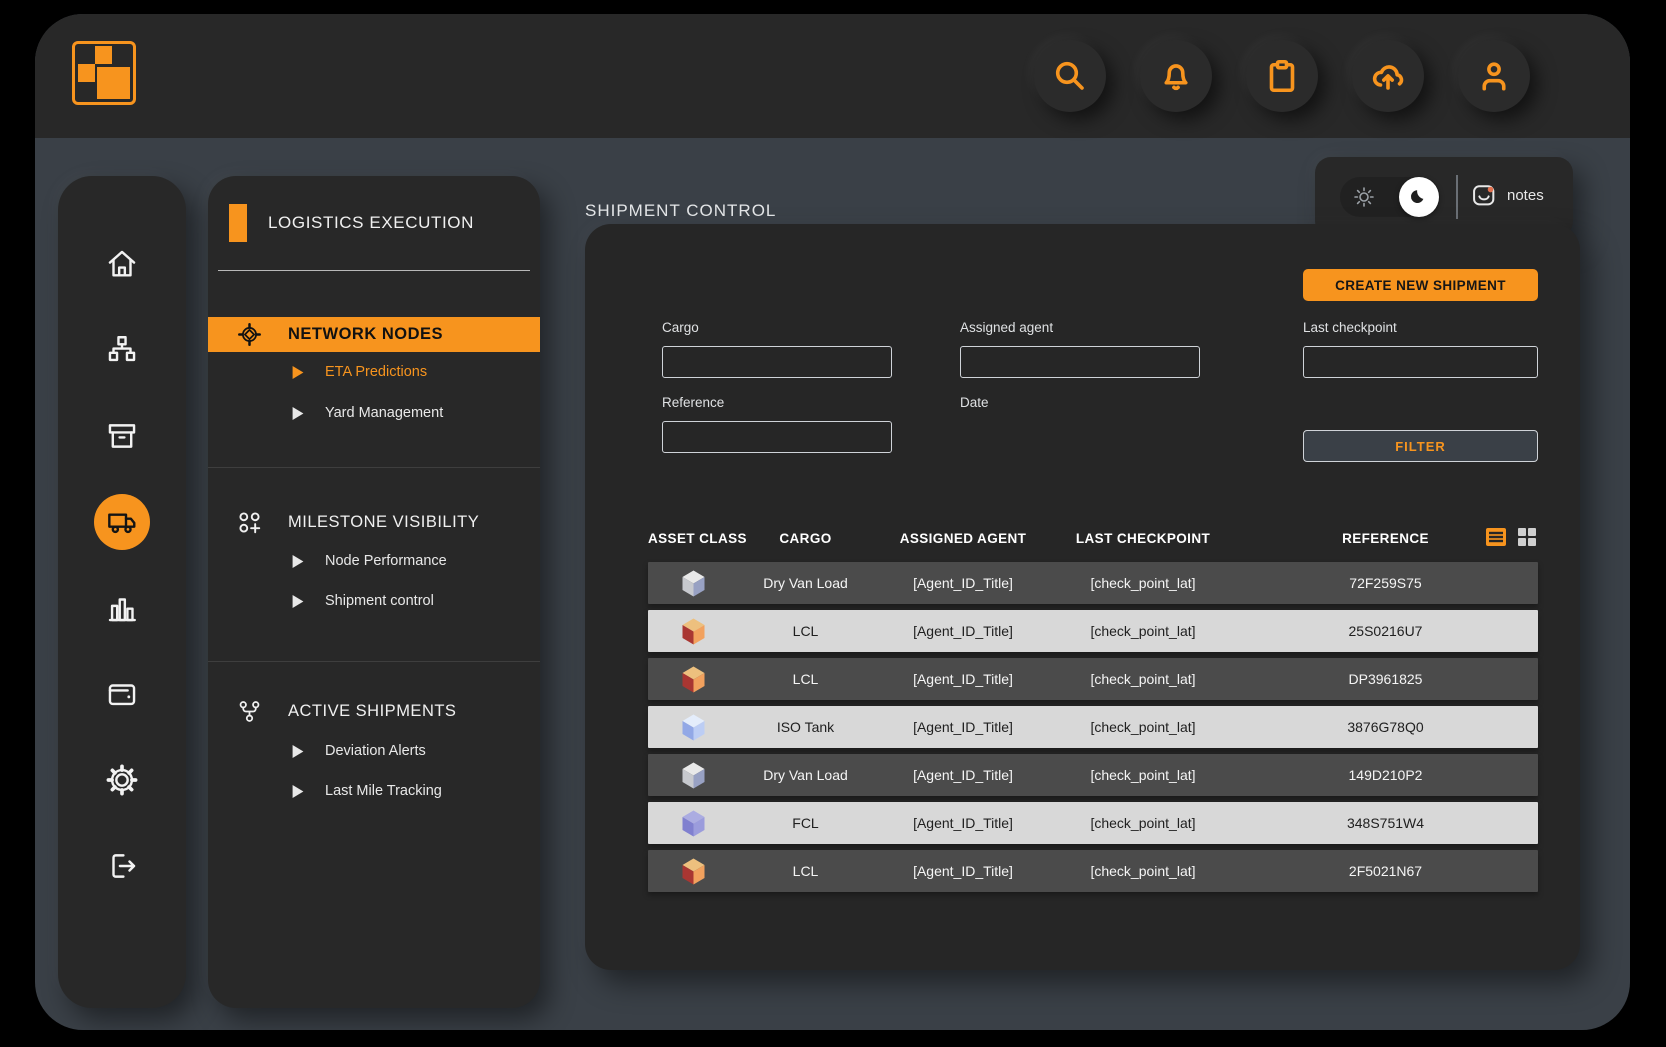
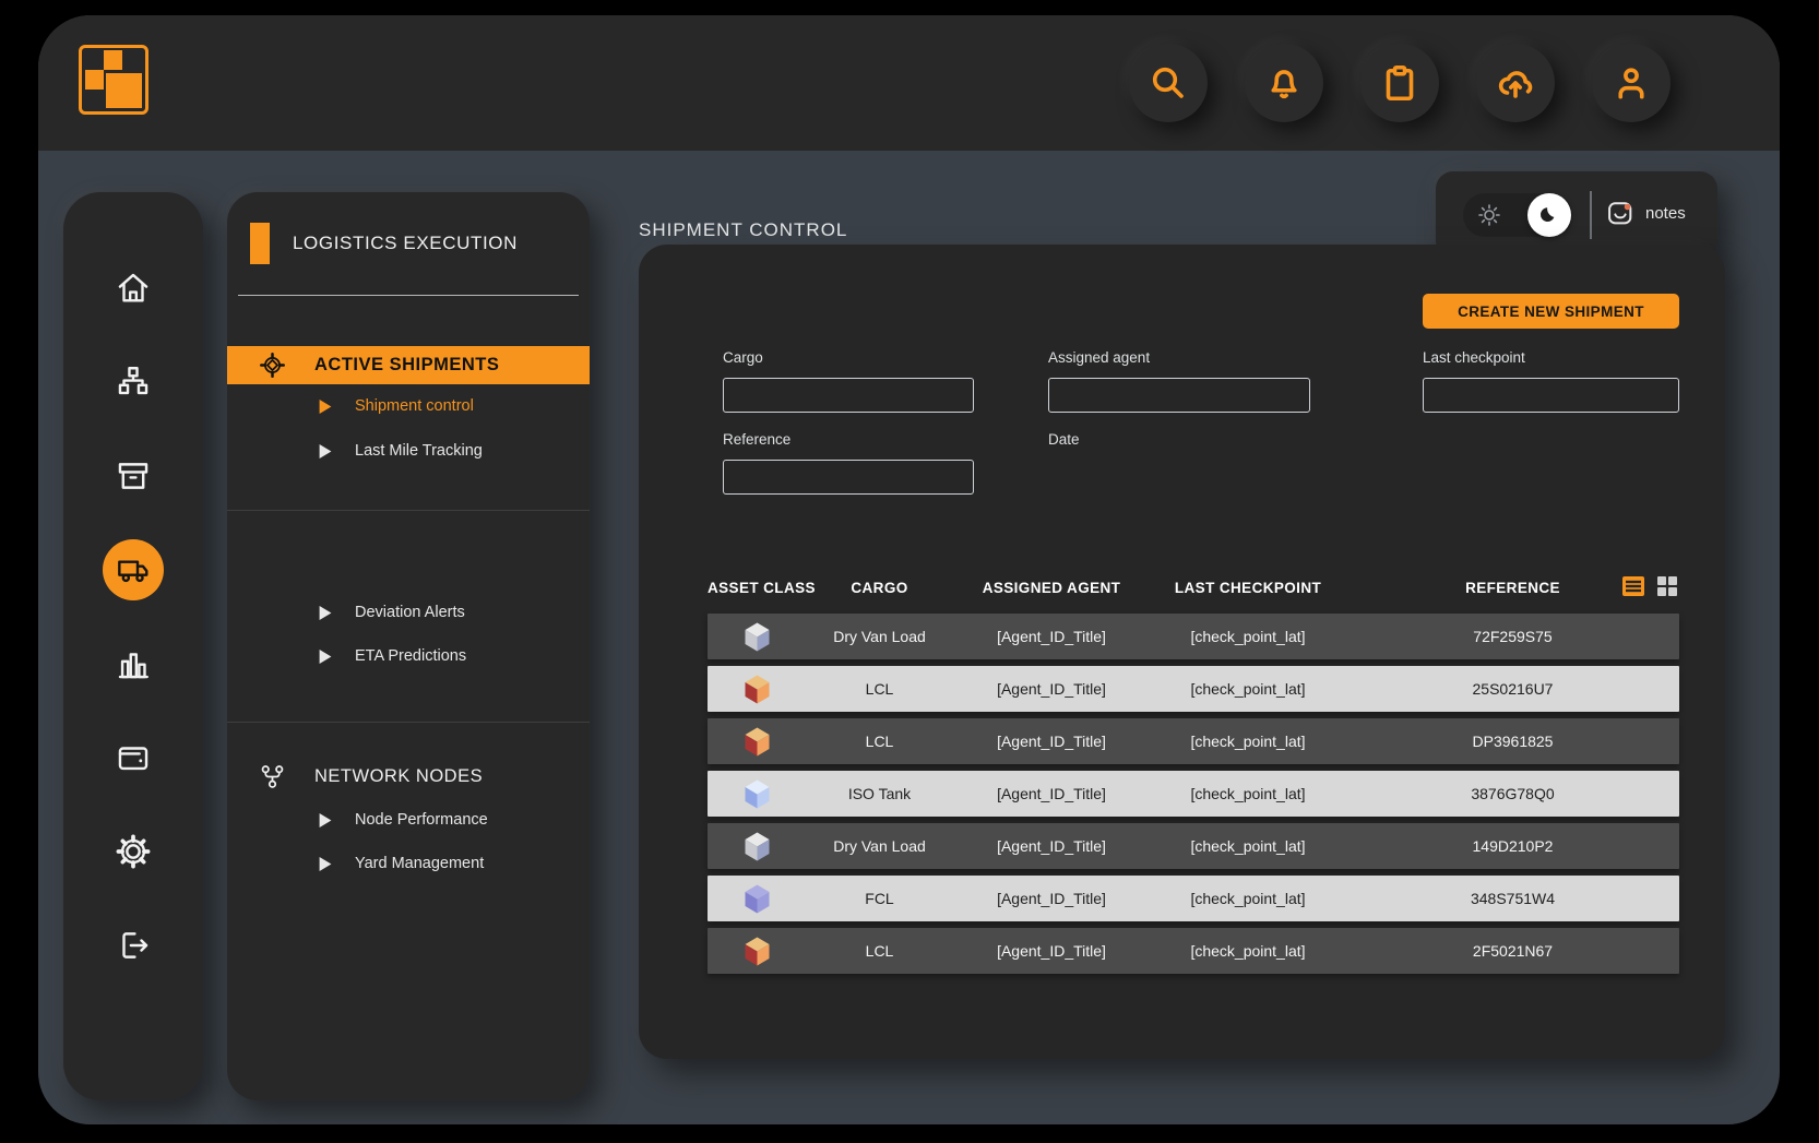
  LOGISTICS EXECUTION
- NETWORK NODES
+ ACTIVE SHIPMENTS
- ETA Predictions
+ Shipment control
- Yard Management
+ Last Mile Tracking
- MILESTONE VISIBILITY
- Node Performance
+ Deviation Alerts
- Shipment control
+ ETA Predictions
- ACTIVE SHIPMENTS
+ NETWORK NODES
- Deviation Alerts
+ Node Performance
- Last Mile Tracking
+ Yard Management
  SHIPMENT CONTROL
  notes
  CREATE NEW SHIPMENT
  Cargo
  Assigned agent
  Last checkpoint
  Reference
  Date
- FILTER
  ASSET CLAS
  CARGO
  ASSIGNED AGENT
  LAST CHECKPOINT
  REFERENCE
  Dry Van Load
  [Agent_ID_Title]
  [check_point_lat]
  72F259S75
  LCL
  [Agent_ID_Title]
  [check_point_lat]
  25S0216U7
  LCL
  [Agent_ID_Title]
  [check_point_lat]
  DP3961825
  ISO Tank
  [Agent_ID_Title]
  [check_point_lat]
  3876G78Q0
  Dry Van Load
  [Agent_ID_Title]
  [check_point_lat]
  149D210P2
  FCL
  [Agent_ID_Title]
  [check_point_lat]
  348S751W4
  LCL
  [Agent_ID_Title]
  [check_point_lat]
  2F5021N67
